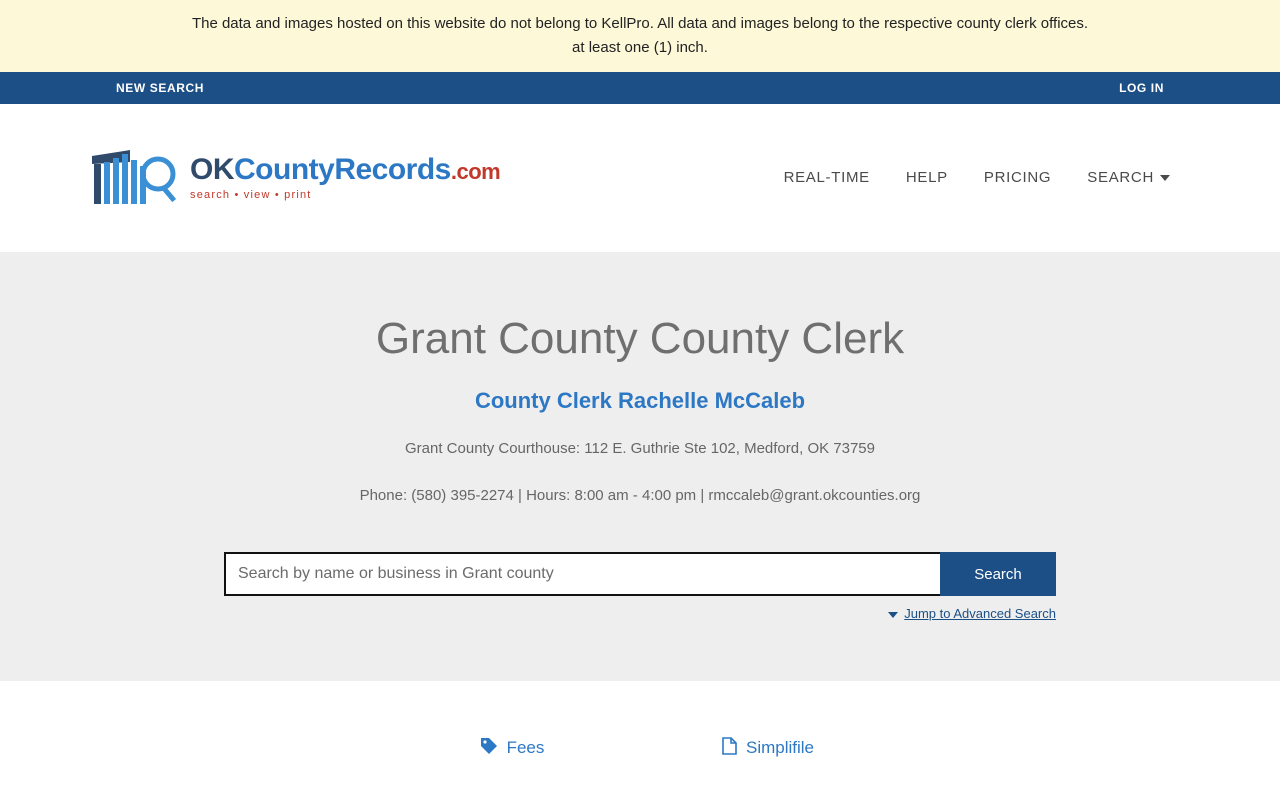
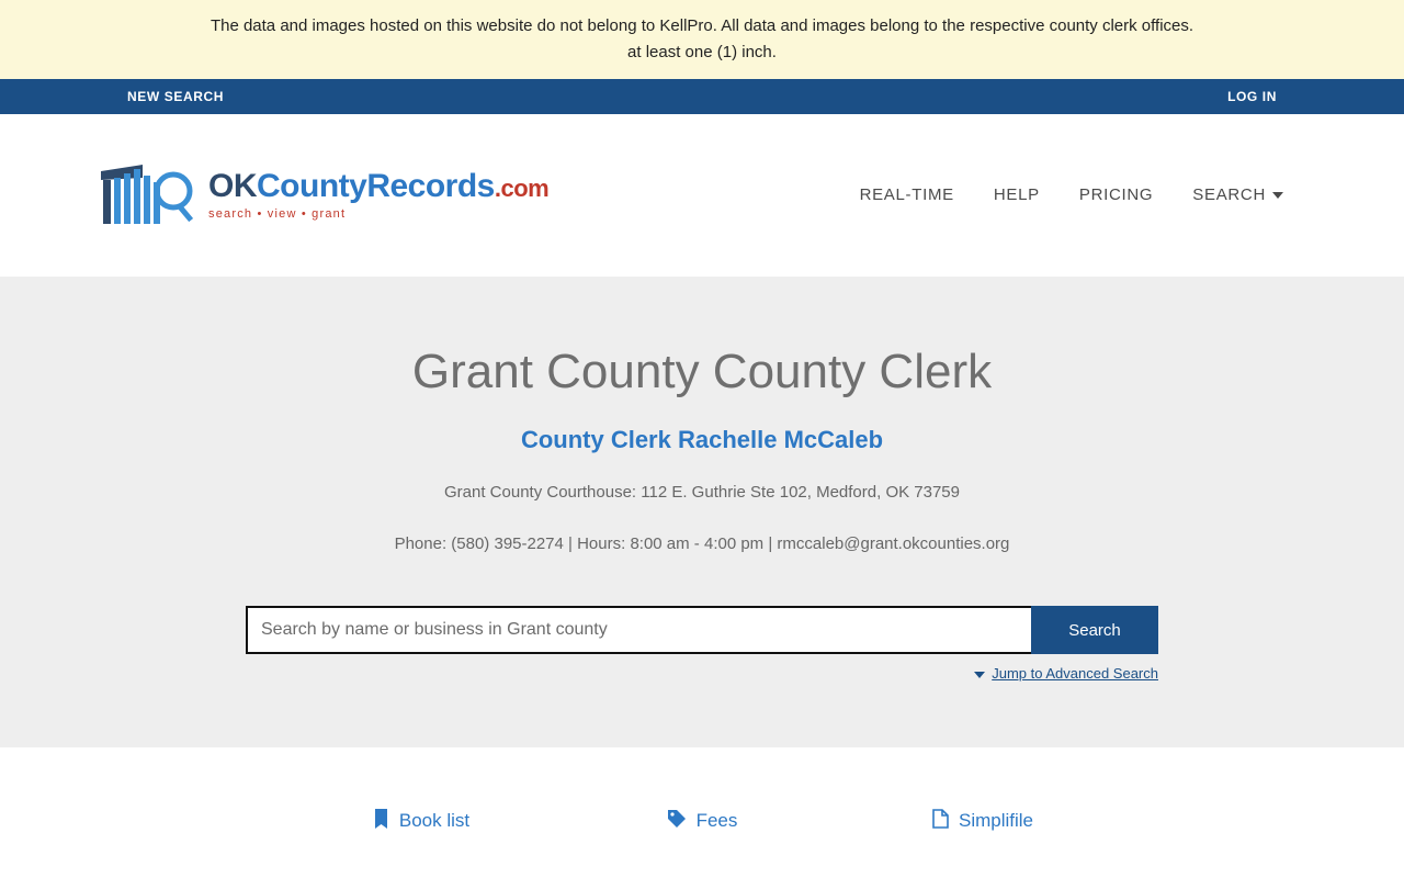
  The data and images hosted on this website do not belong to KellPro. All data and images belong to the respective county clerk offices.
  at least one (1) inch.
  NEW SEARCH
  LOG IN
  OKCountyRecords.com
- search • view • print
+ search • view • grant
  REAL-TIME
  HELP
  PRICING
  SEARCH
  Grant County County Clerk
  County Clerk Rachelle McCaleb
  Grant County Courthouse: 112 E. Guthrie Ste 102, Medford, OK 73759
  Phone: (580) 395-2274 | Hours: 8:00 am - 4:00 pm | rmccaleb@grant.okcounties.org
  Search by name or business in Grant county
  Search
  Jump to Advanced Search
+ Book list
  Fees
  Simplifile
